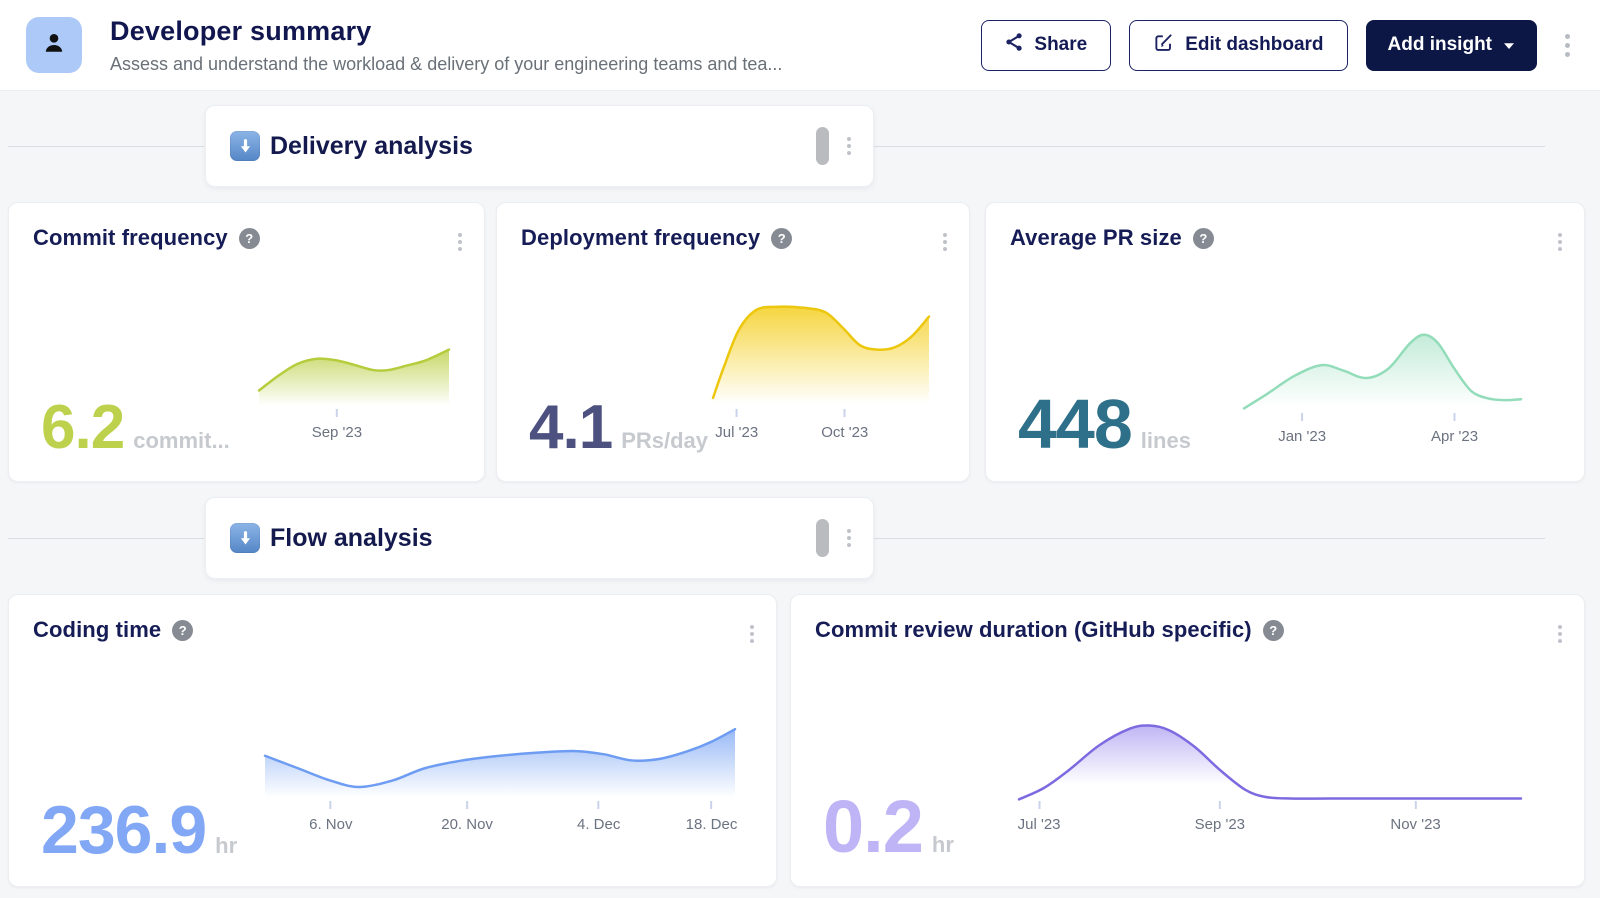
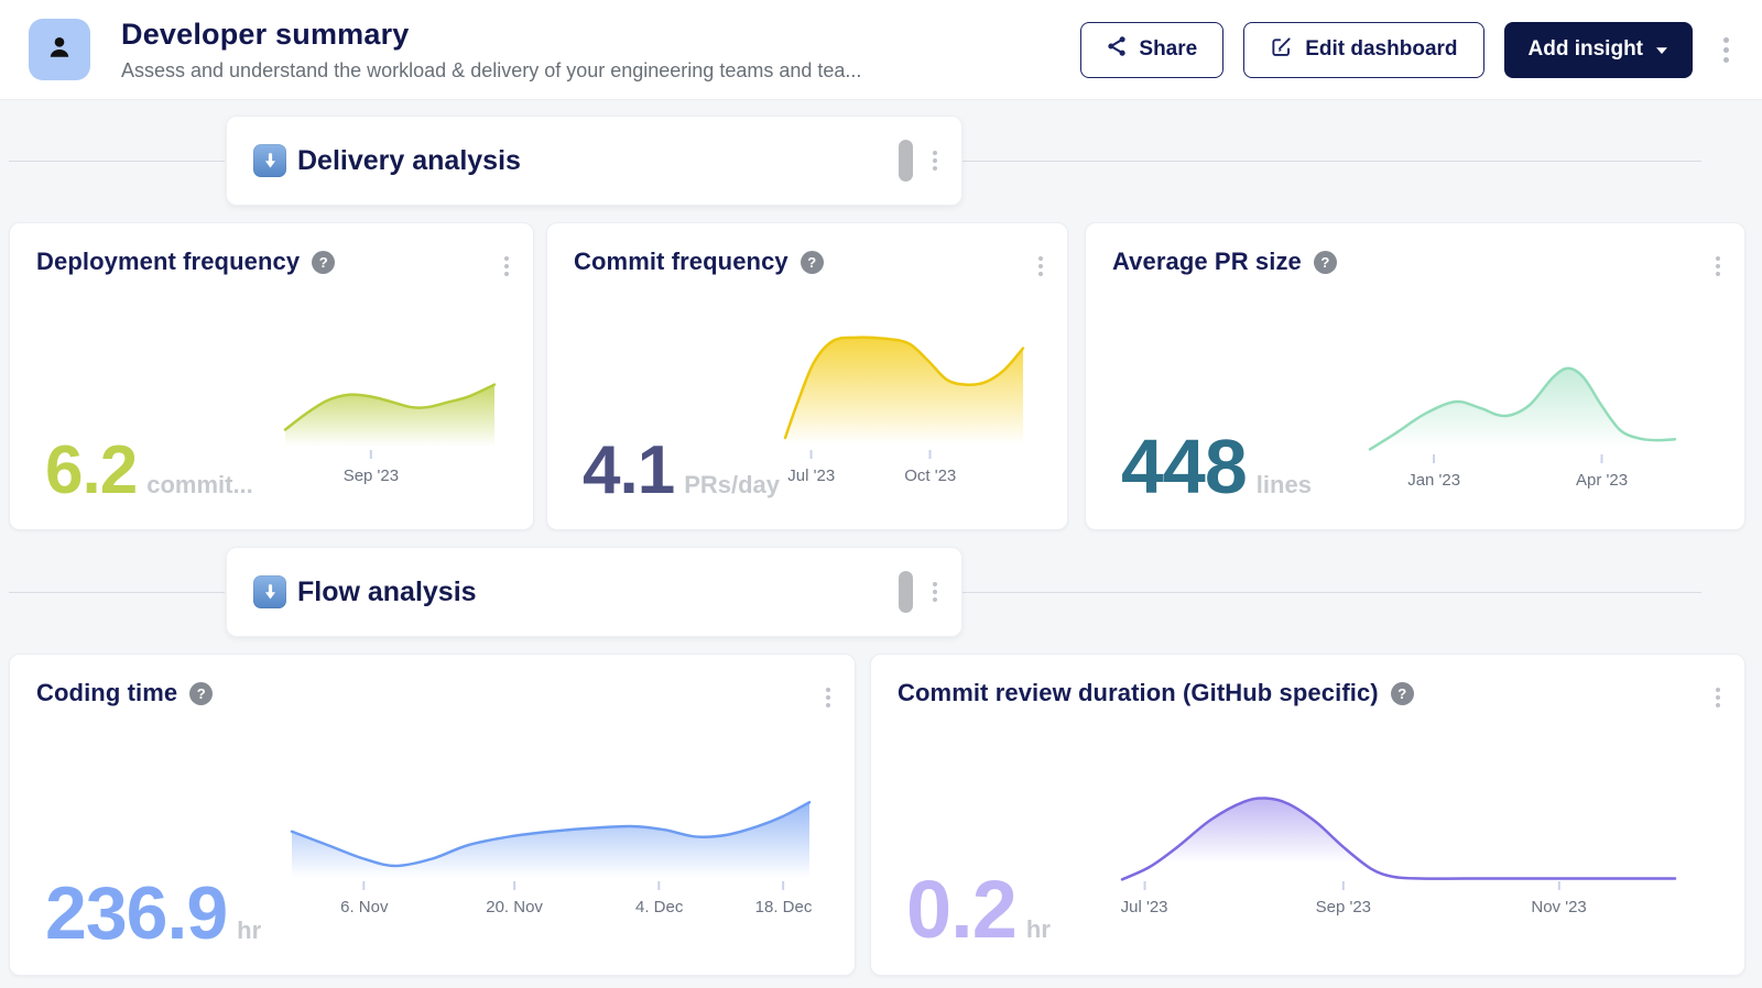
  Developer summary
  Assess and understand the workload & delivery of your engineering teams and tea...
  Share
  Edit dashboard
  Add insight
  Delivery analysis
  Flow analysis
- Commit frequency
+ Deployment frequency
  ?
  Sep '23
  6.2
  commit...
- Deployment frequency
+ Commit frequency
  ?
  Jul '23
  Oct '23
  4.1
  PRs/day
  Average PR size
  ?
  Jan '23
  Apr '23
  448
  lines
  Coding time
  ?
  6. Nov
  20. Nov
  4. Dec
  18. Dec
  236.9
  hr
  Commit review duration (GitHub specific)
  ?
  Jul '23
  Sep '23
  Nov '23
  0.2
  hr
